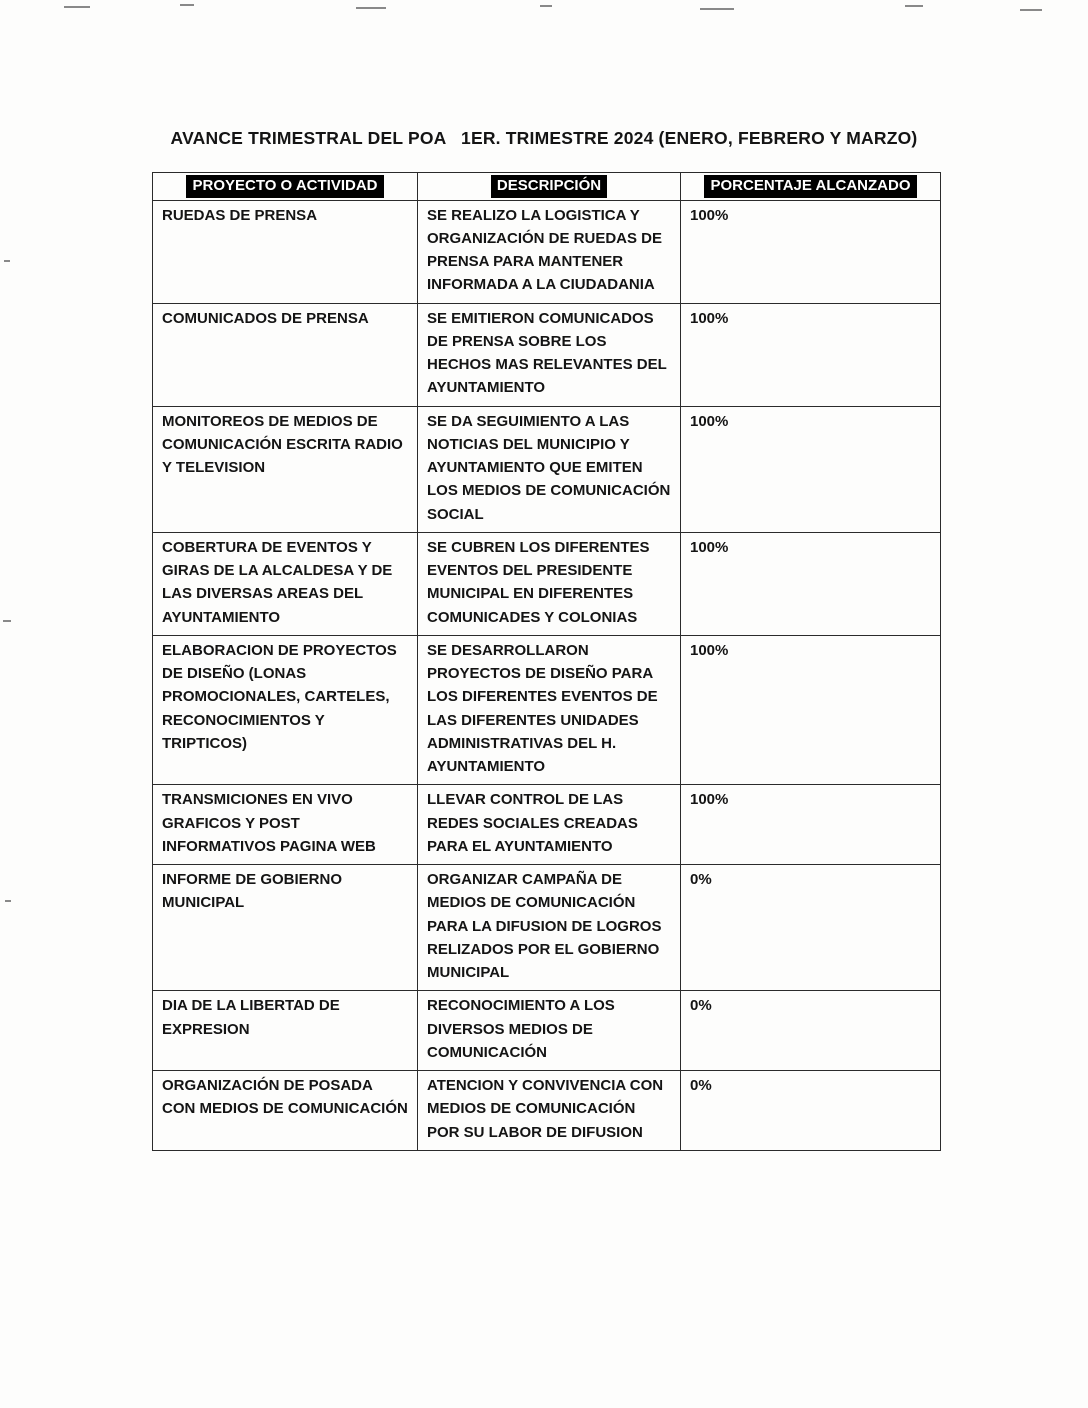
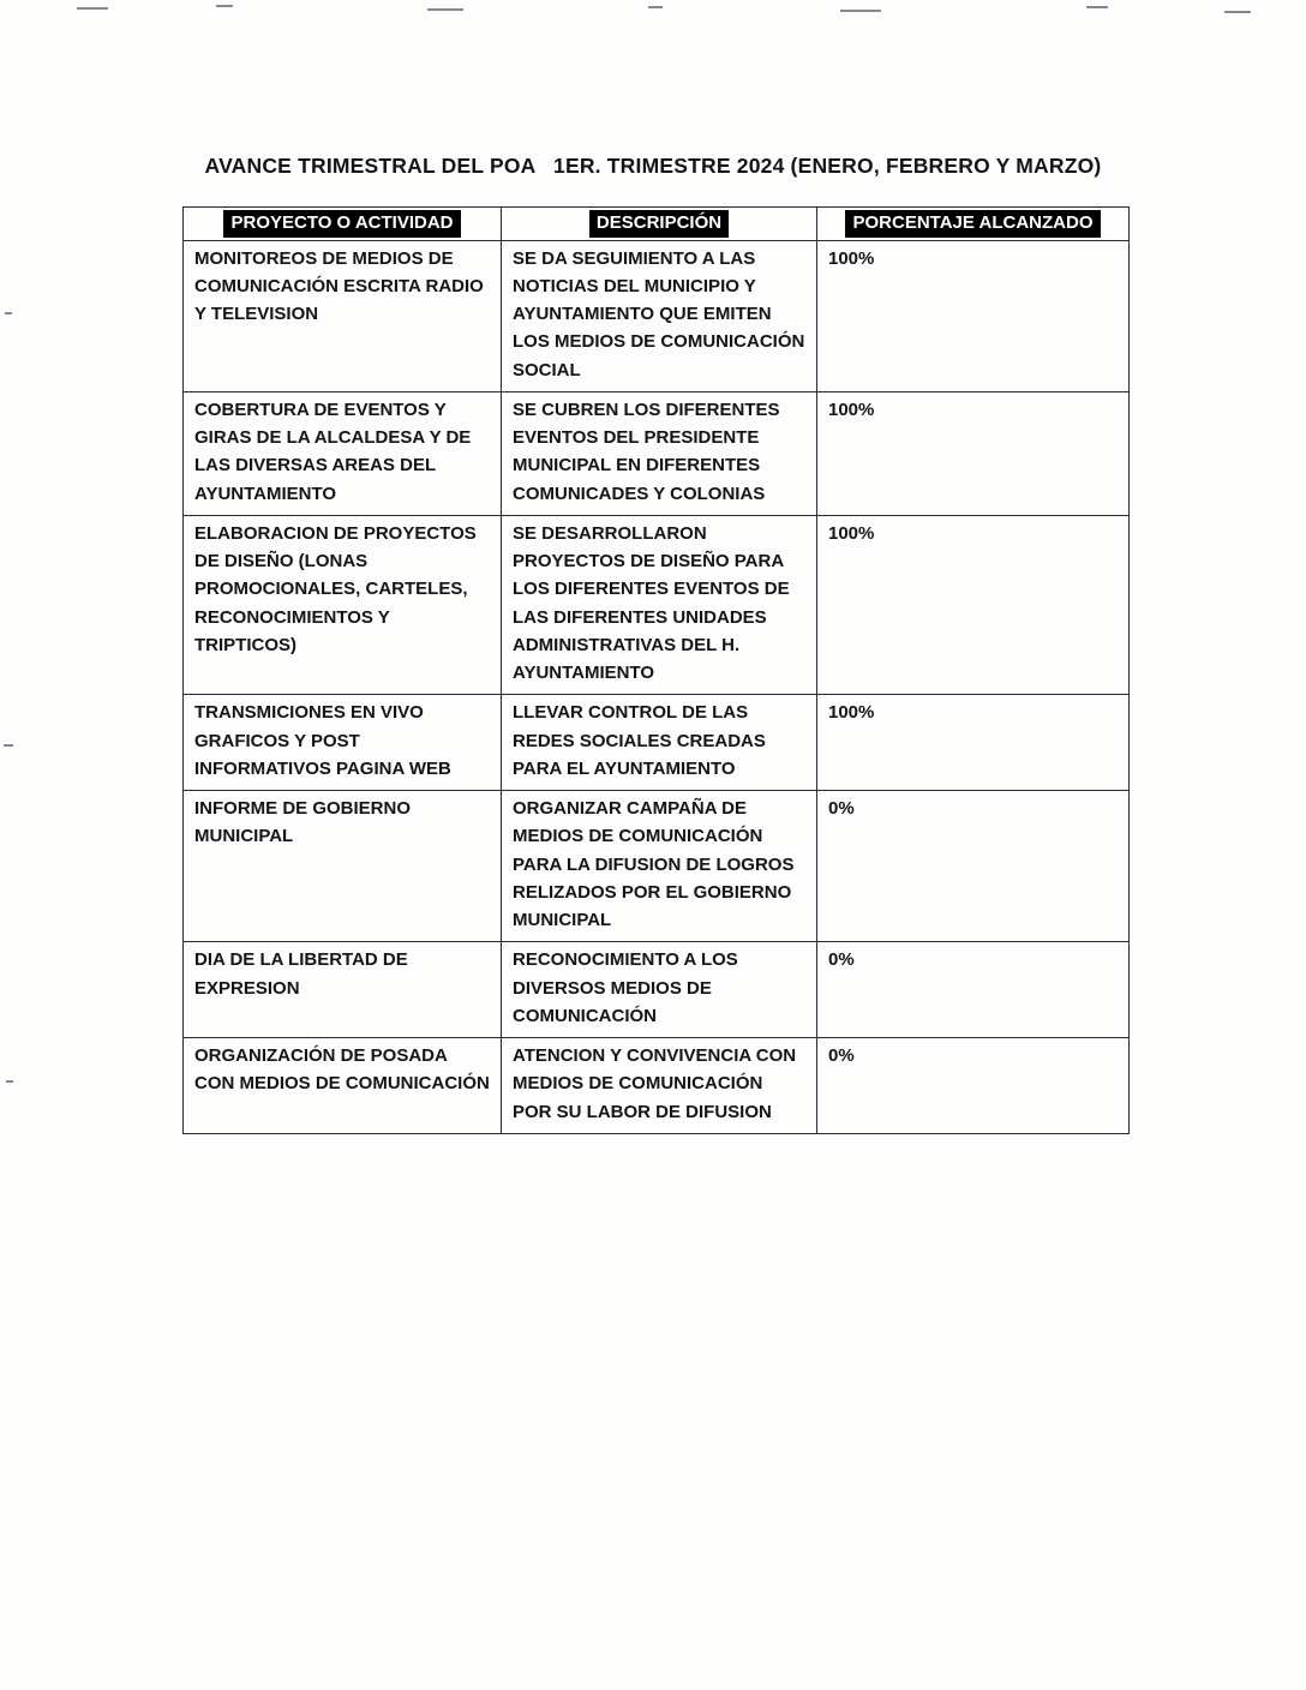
  AVANCE TRIMESTRAL DEL POA 1ER. TRIMESTRE 2024 (ENERO, FEBRERO Y MARZO)
  PROYECTO O ACTIVIDAD	DESCRIPCIÓN	PORCENTAJE ALCANZADO
- RUEDAS DE PRENSA	SE REALIZO LA LOGISTICA Y ORGANIZACIÓN DE RUEDAS DE PRENSA PARA MANTENER INFORMADA A LA CIUDADANIA	100%
- COMUNICADOS DE PRENSA	SE EMITIERON COMUNICADOS DE PRENSA SOBRE LOS HECHOS MAS RELEVANTES DEL AYUNTAMIENTO	100%
  MONITOREOS DE MEDIOS DE COMUNICACIÓN ESCRITA RADIO Y TELEVISION	SE DA SEGUIMIENTO A LAS NOTICIAS DEL MUNICIPIO Y AYUNTAMIENTO QUE EMITEN LOS MEDIOS DE COMUNICACIÓN SOCIAL	100%
  COBERTURA DE EVENTOS Y GIRAS DE LA ALCALDESA Y DE LAS DIVERSAS AREAS DEL AYUNTAMIENTO	SE CUBREN LOS DIFERENTES EVENTOS DEL PRESIDENTE MUNICIPAL EN DIFERENTES COMUNICADES Y COLONIAS	100%
  ELABORACION DE PROYECTOS DE DISEÑO (LONAS PROMOCIONALES, CARTELES, RECONOCIMIENTOS Y TRIPTICOS)	SE DESARROLLARON PROYECTOS DE DISEÑO PARA LOS DIFERENTES EVENTOS DE LAS DIFERENTES UNIDADES ADMINISTRATIVAS DEL H. AYUNTAMIENTO	100%
  TRANSMICIONES EN VIVO GRAFICOS Y POST INFORMATIVOS PAGINA WEB	LLEVAR CONTROL DE LAS REDES SOCIALES CREADAS PARA EL AYUNTAMIENTO	100%
  INFORME DE GOBIERNO MUNICIPAL	ORGANIZAR CAMPAÑA DE MEDIOS DE COMUNICACIÓN PARA LA DIFUSION DE LOGROS RELIZADOS POR EL GOBIERNO MUNICIPAL	0%
  DIA DE LA LIBERTAD DE EXPRESION	RECONOCIMIENTO A LOS DIVERSOS MEDIOS DE COMUNICACIÓN	0%
  ORGANIZACIÓN DE POSADA CON MEDIOS DE COMUNICACIÓN	ATENCION Y CONVIVENCIA CON MEDIOS DE COMUNICACIÓN POR SU LABOR DE DIFUSION	0%
